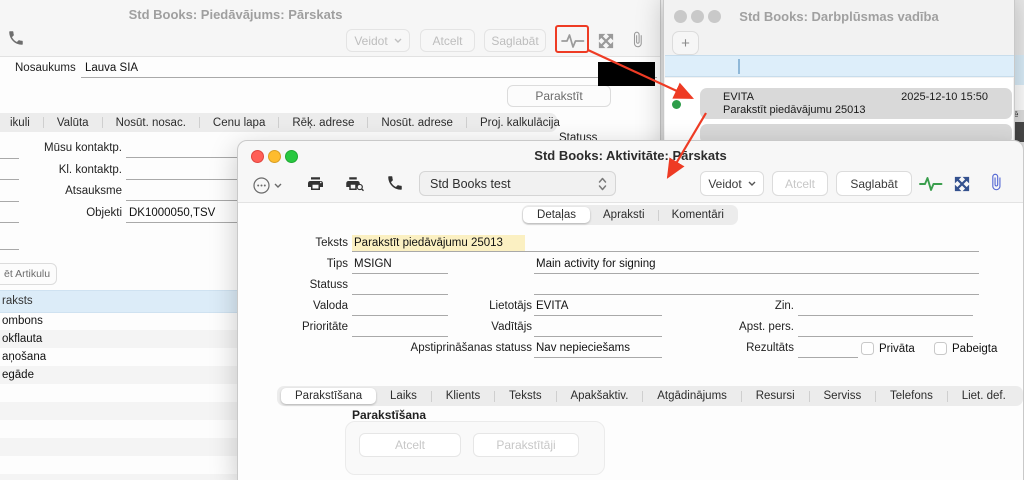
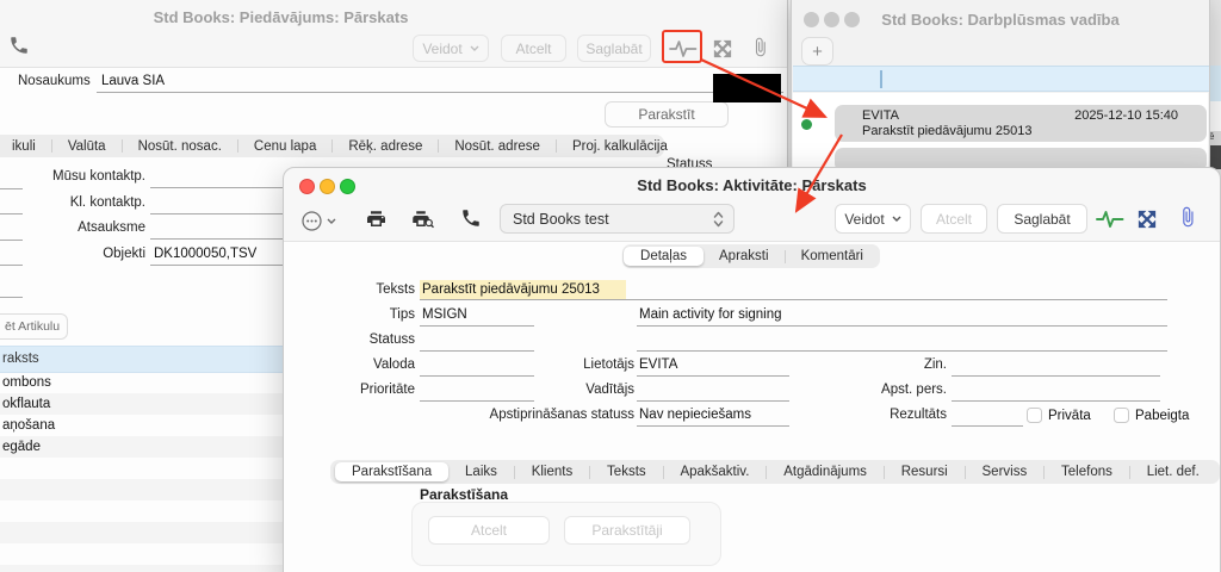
  ē
  Std Books: Piedāvājums: Pārskats
  Veidot
  Atcelt
  Saglabāt
  Nosaukums
  Lauva SIA
  Parakstīt
  ikuli
  Valūta
  Nosūt. nosac.
  Cenu lapa
  Rēķ. adrese
  Nosūt. adrese
  Proj. kalkulācija
  Statuss
  Mūsu kontaktp.
  Kl. kontaktp.
  Atsauksme
  Objekti
  DK1000050,TSV
  ēt Artikulu
  raksts
  ombons
  okflauta
  aņošana
  egāde
  Std Books: Darbplūsmas vadība
  +
  EVITA
- 2025-12-10 15:50
+ 2025-12-10 15:40
  Parakstīt piedāvājumu 25013
  Std Books: Aktivitāte: Pārskats
  Std Books test
  Veidot
  Atcelt
  Saglabāt
  Detaļas
  Apraksti
  Komentāri
  Teksts
  Parakstīt piedāvājumu 25013
  Tips
  MSIGN
  Main activity for signing
  Statuss
  Valoda
  Lietotājs
  EVITA
  Zin.
  Prioritāte
  Vadītājs
  Apst. pers.
  Apstiprināšanas statuss
  Nav nepieciešams
  Rezultāts
  Privāta
  Pabeigta
  Parakstīšana
  Laiks
  Klients
  Teksts
  Apakšaktiv.
  Atgādinājums
  Resursi
  Serviss
  Telefons
  Liet. def.
  Parakstīšana
  Atcelt
  Parakstītāji
